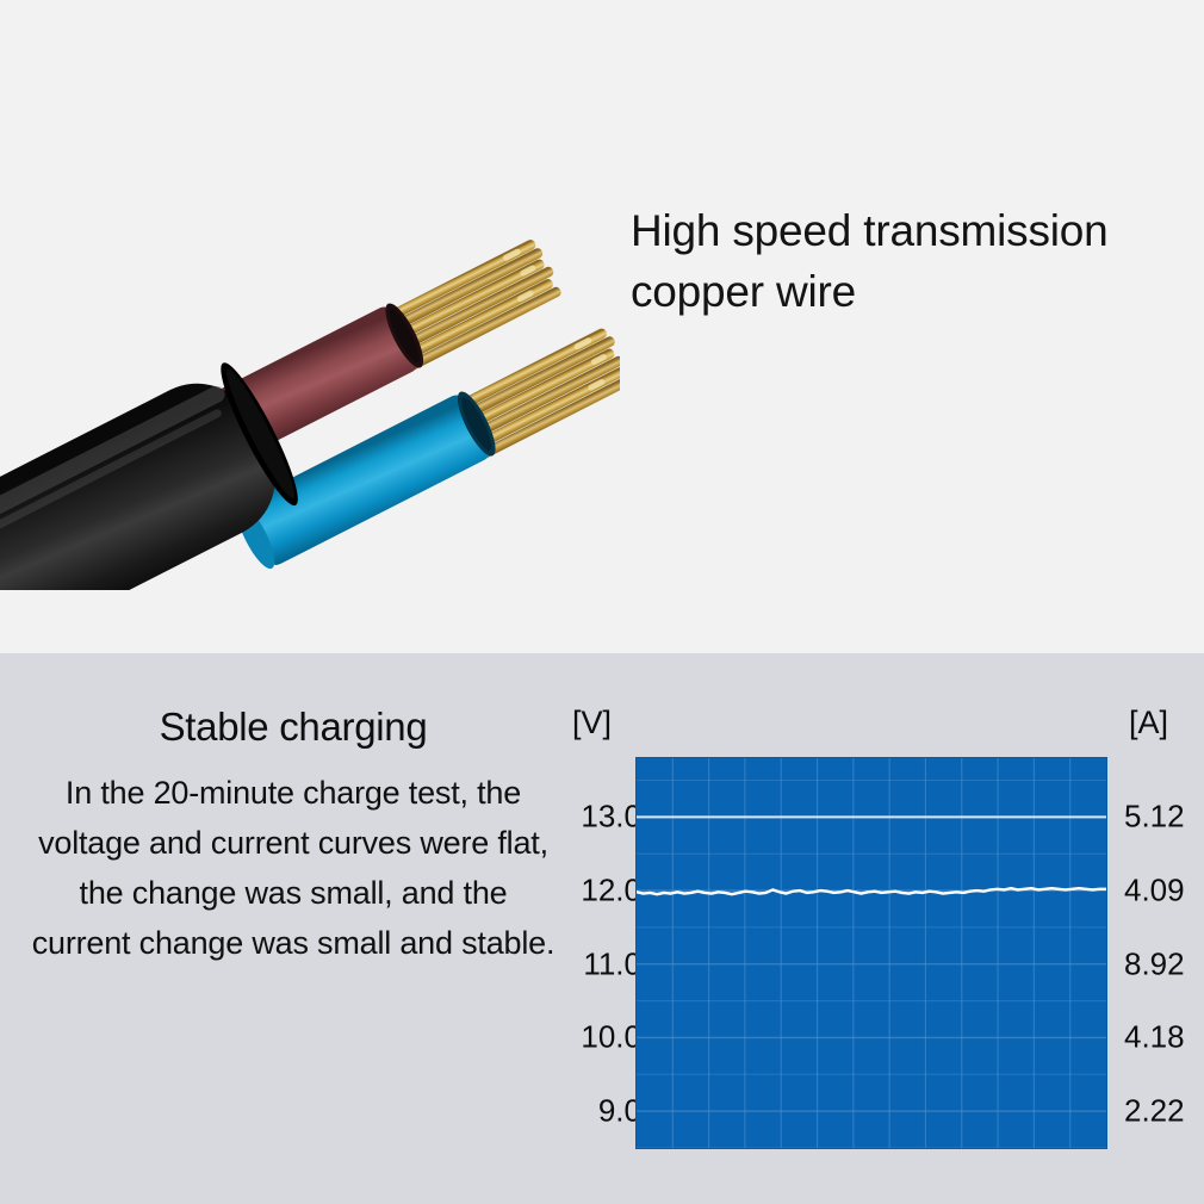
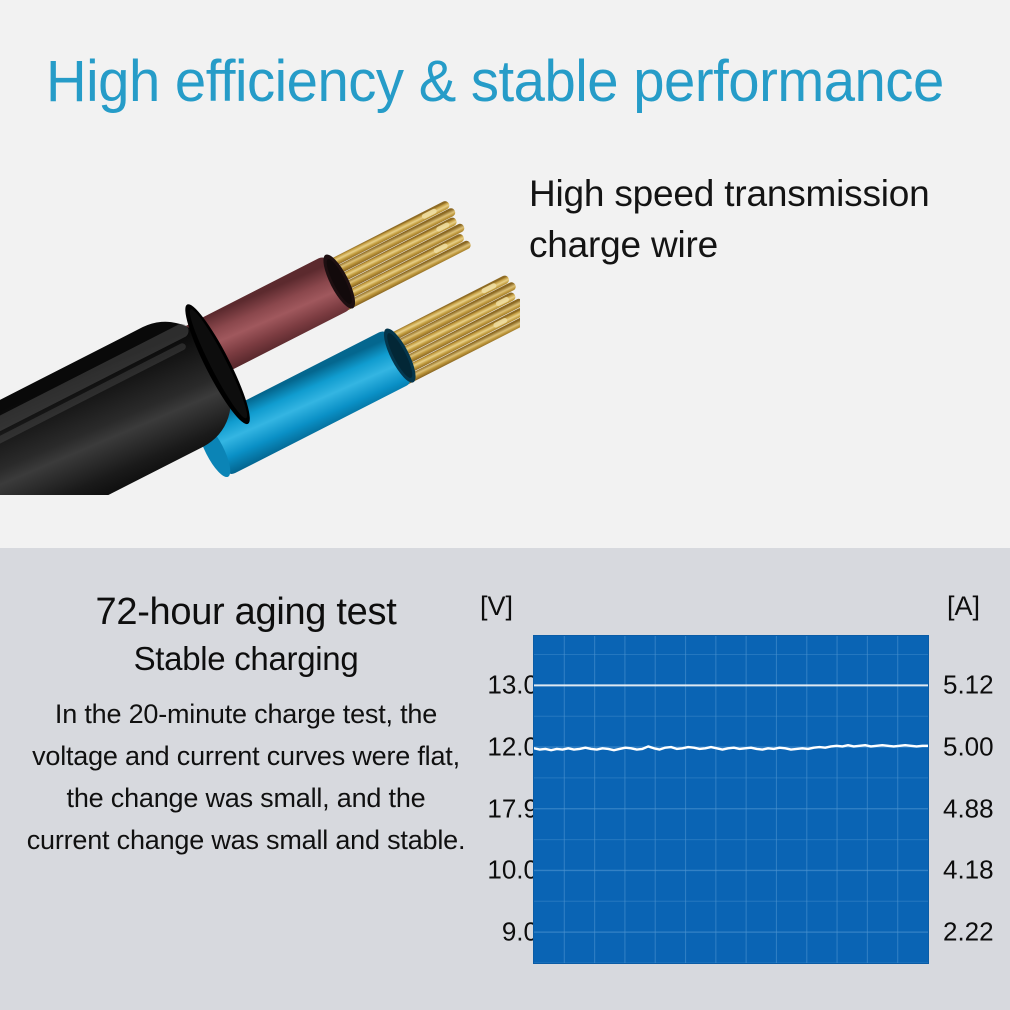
+ High efficiency & stable performance
- High speed transmission copper wire
+ High speed transmission charge wire
+ 72-hour aging test
  Stable charging
  In the 20-minute charge test, the voltage and current curves were flat, the change was small, and the current change was small and stable.
  [V]
  [A]
  13.0
  12.0
- 11.0
+ 17.9
  10.0
  9.0
  5.12
- 4.09
+ 5.00
- 8.92
+ 4.88
  4.18
  2.22
